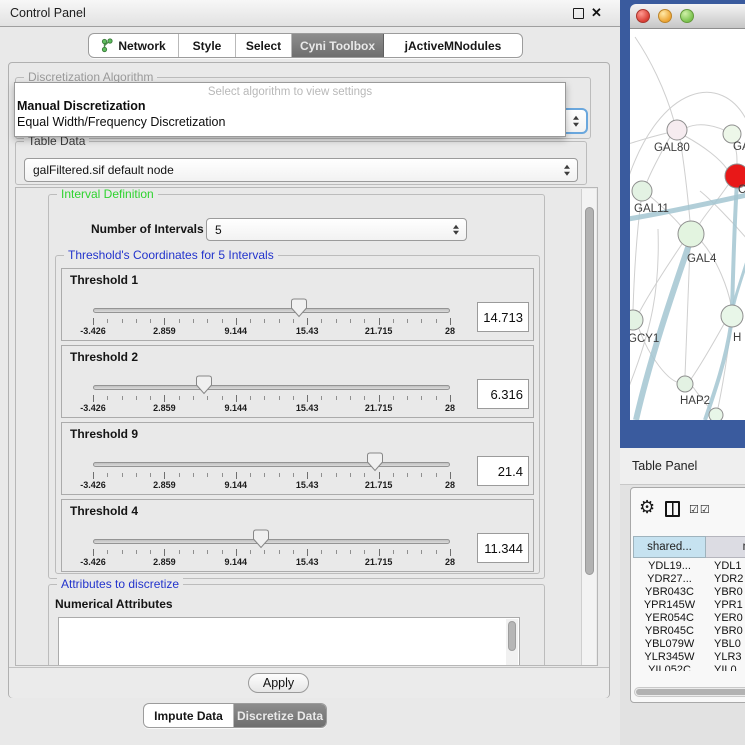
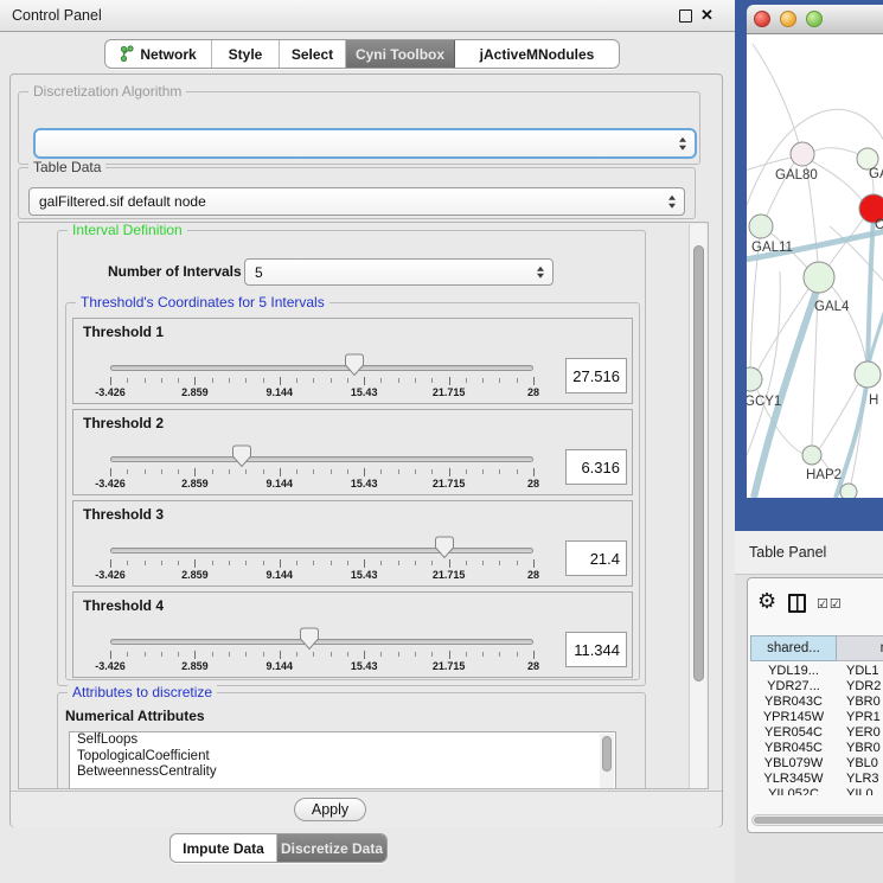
  Control Panel
  ✕
  Network
  Style
  Select
  Cyni Toolbox
  jActiveMNodules
  Discretization Algorithm
- Select algorithm to view settings
- Manual Discretization
- Equal Width/Frequency Discretization
  Table Data
  galFiltered.sif default node
  Interval Definition
  Number of Intervals
  5
  Threshold's Coordinates for 5 Intervals
  Threshold 1
  -3.426
  2.859
  9.144
  15.43
  21.715
  28
- 14.713
+ 27.516
  Threshold 2
  -3.426
  2.859
  9.144
  15.43
  21.715
  28
  6.316
- Threshold 9
+ Threshold 3
  -3.426
  2.859
  9.144
  15.43
  21.715
  28
  21.4
  Threshold 4
  -3.426
  2.859
  9.144
  15.43
  21.715
  28
  11.344
  Attributes to discretize
  Numerical Attributes
+ SelfLoops
+ TopologicalCoefficient
+ BetweennessCentrality
  Apply
  Impute Data
  Discretize Data
  GAL80
  GAL11
  GAL4
  GCY1
  H
  HAP2
  C
  Table Panel
  ⚙
  ☑☑
  shared...
  YDL19...
  YDL1
  YDR27...
  YDR2
  YBR043C
  YBR0
  YPR145W
  YPR1
  YER054C
  YER0
  YBR045C
  YBR0
  YBL079W
  YBL0
  YLR345W
  YLR3
  YIL052C
  YIL0
